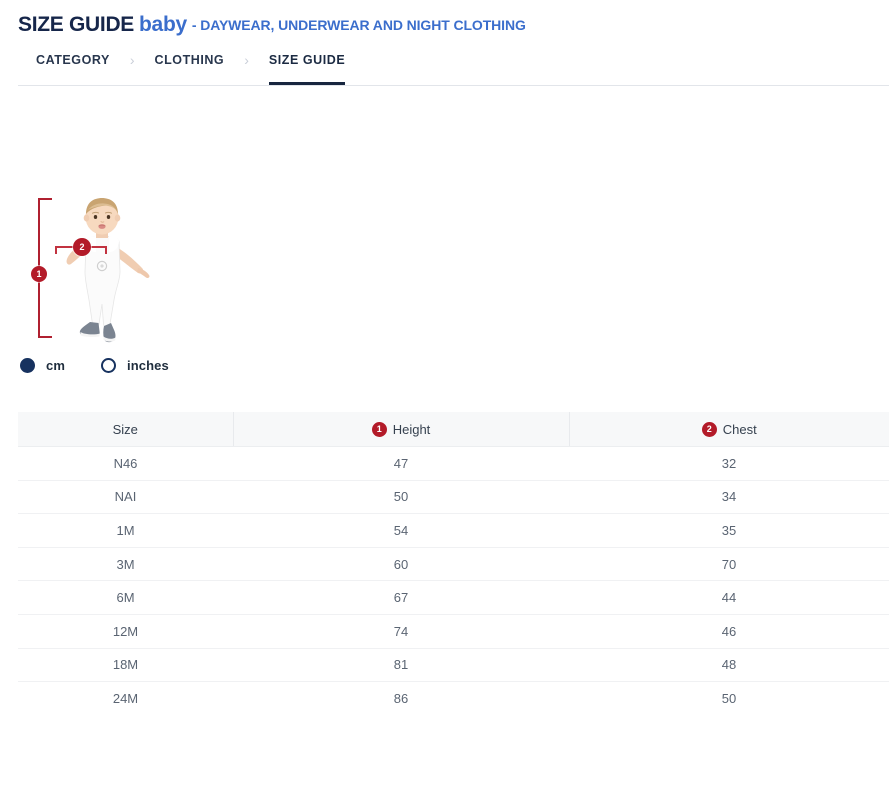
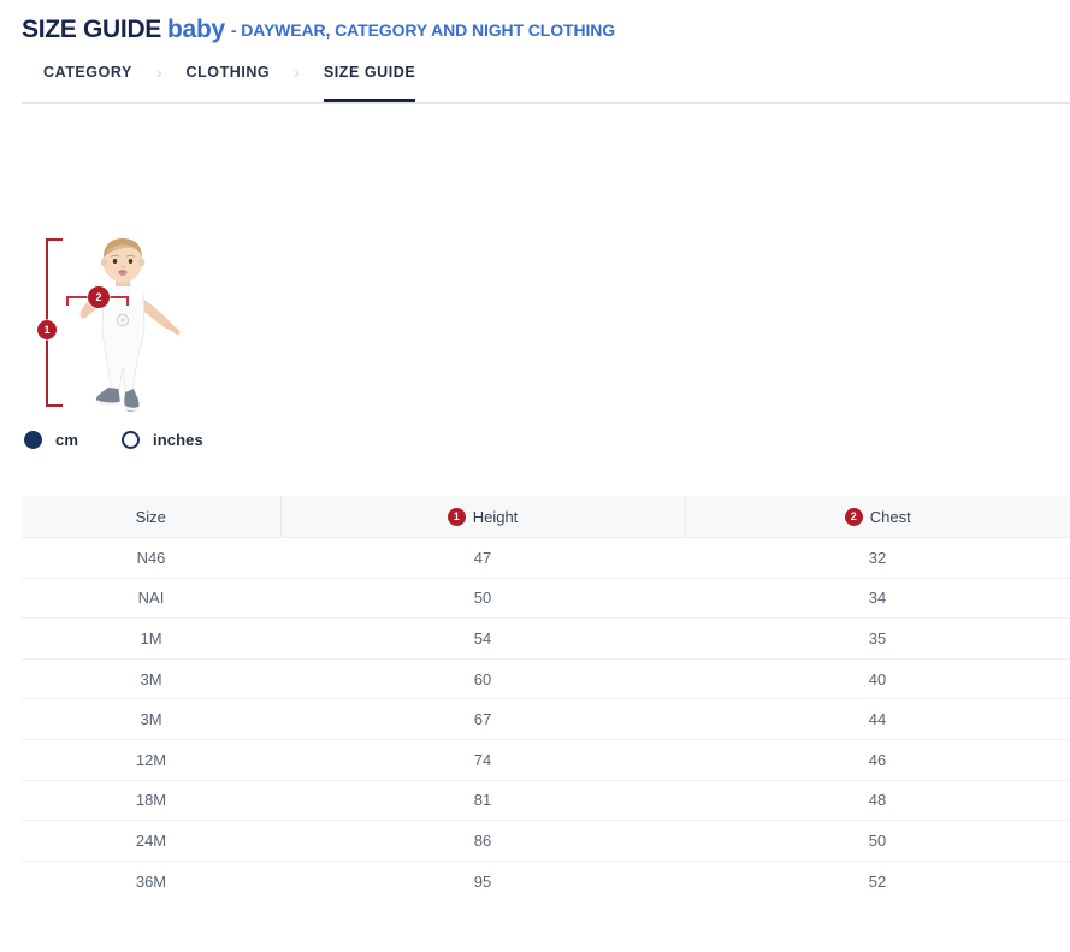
- SIZE GUIDE baby - DAYWEAR, UNDERWEAR AND NIGHT CLOTHING
+ SIZE GUIDE baby - DAYWEAR, CATEGORY AND NIGHT CLOTHING
  CATEGORY
  ›
  CLOTHING
  ›
  SIZE GUIDE
  1
  2
  cm
  inches
  Size	1 Height	2 Chest
  N46	47	32
  NAI	50	34
  1M	54	35
- 3M	60	70
+ 3M	60	40
- 6M	67	44
+ 3M	67	44
  12M	74	46
  18M	81	48
  24M	86	50
+ 36M	95	52
